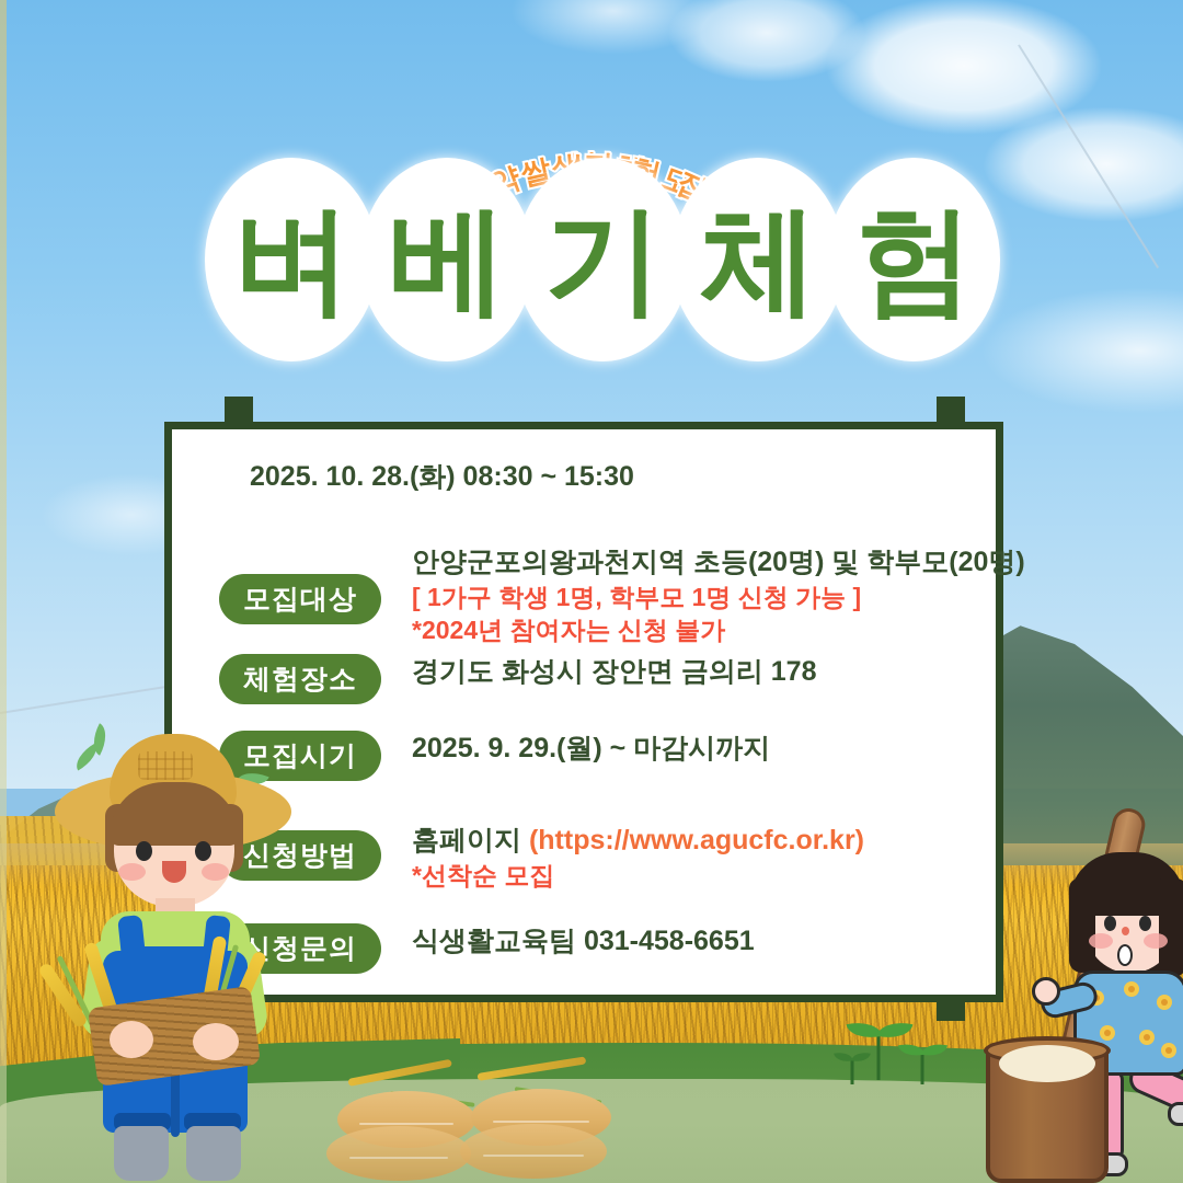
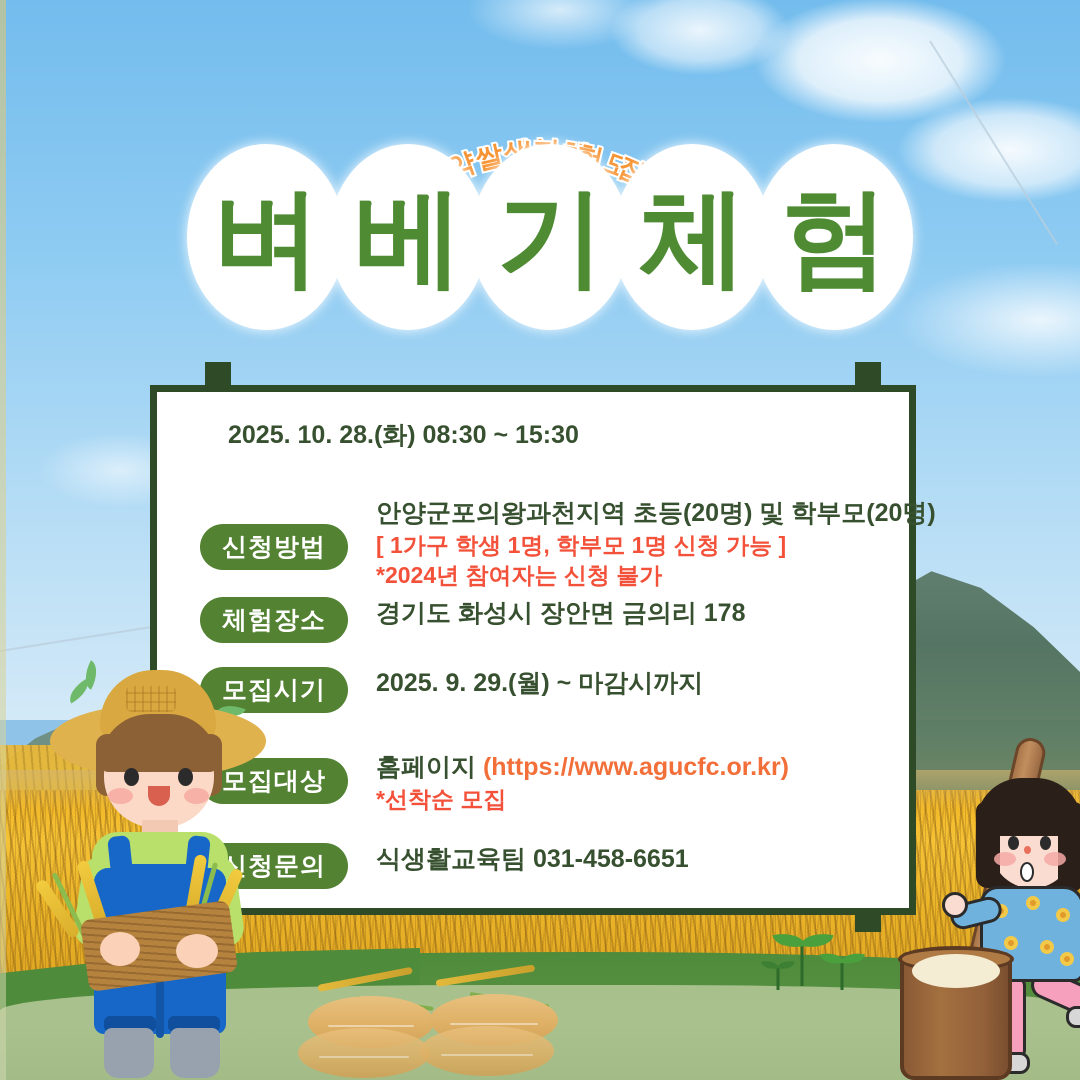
  2025. 10. 28.(화) 08:30 ~ 15:30
- 모집대상
+ 신청방법
  안양군포의왕과천지역 초등(20명) 및 학부모(20명)
  [ 1가구 학생 1명, 학부모 1명 신청 가능 ]
  *2024년 참여자는 신청 불가
  체험장소
  경기도 화성시 장안면 금의리 178
  모집시기
  2025. 9. 29.(월) ~ 마감시까지
- 신청방법
+ 모집대상
  홈페이지 (https://www.agucfc.or.kr)
  *선착순 모집
  신청문의
  식생활교육팀 031-458-6651
  벼
  베
  기
  체
  험
